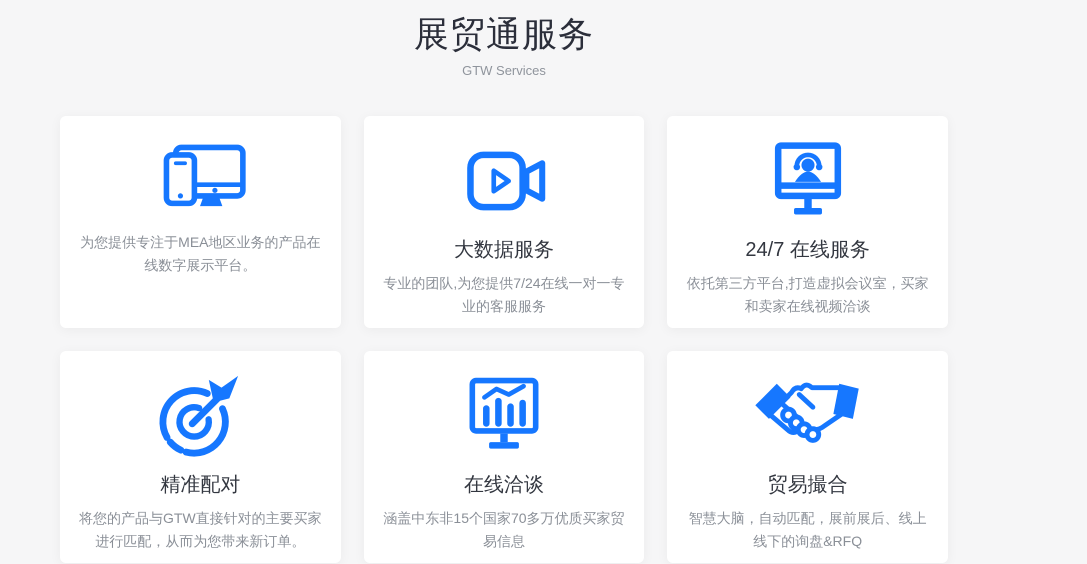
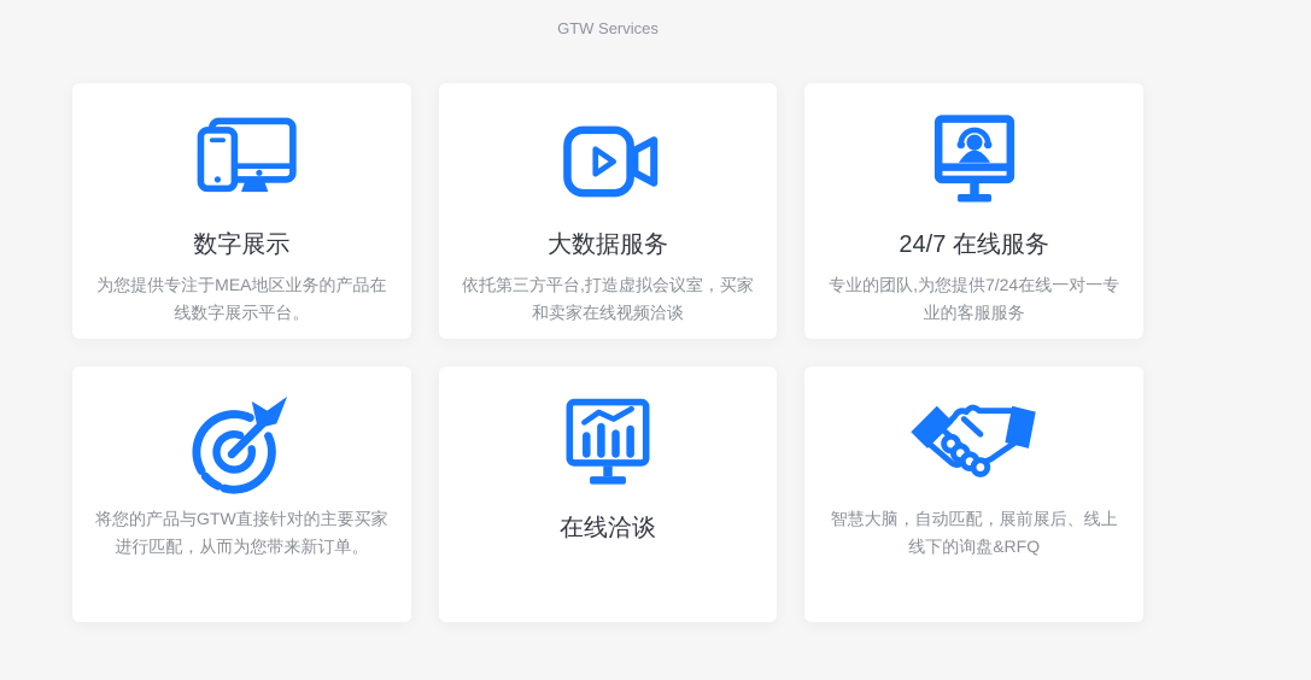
- 展贸通服务
  GTW Services
+ 数字展示
  为您提供专注于MEA地区业务的产品在线数字展示平台。
  大数据服务
- 专业的团队,为您提供7/24在线一对一专业的客服服务
+ 依托第三方平台,打造虚拟会议室，买家和卖家在线视频洽谈
  24/7 在线服务
- 依托第三方平台,打造虚拟会议室，买家和卖家在线视频洽谈
+ 专业的团队,为您提供7/24在线一对一专业的客服服务
- 精准配对
  将您的产品与GTW直接针对的主要买家进行匹配，从而为您带来新订单。
  在线洽谈
- 涵盖中东非15个国家70多万优质买家贸易信息
- 贸易撮合
  智慧大脑，自动匹配，展前展后、线上线下的询盘&RFQ
